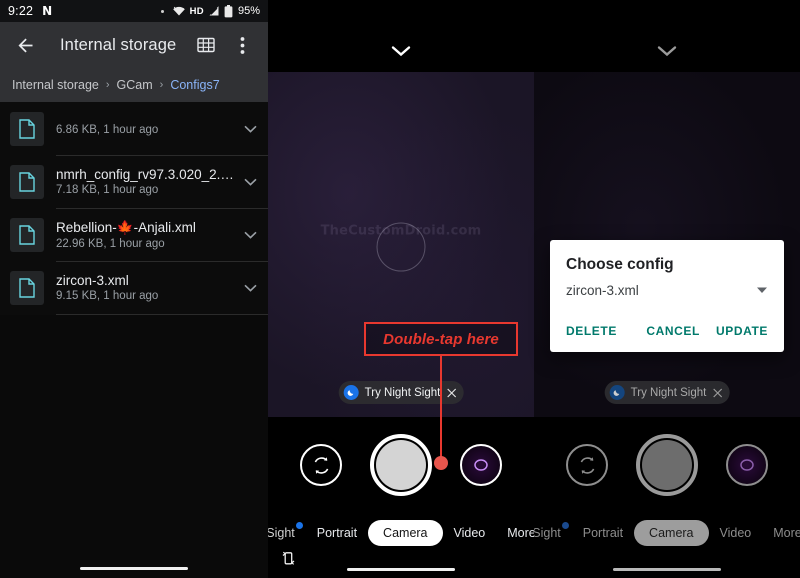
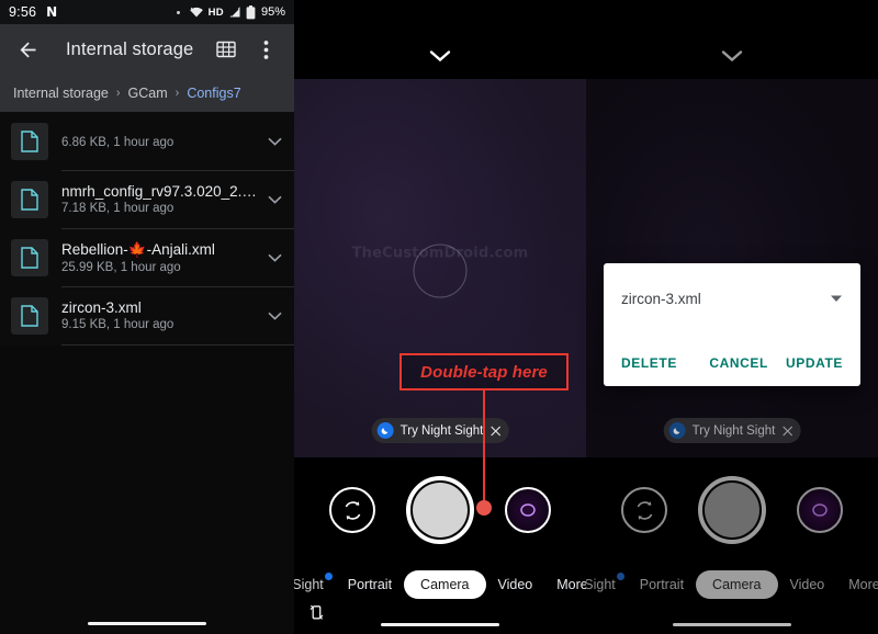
- 9:22
+ 9:56
  N
  HD
  95%
  Internal storage
  Internal storage
  ›
  GCam
  ›
  Configs7
  6.86 KB, 1 hour ago
  nmrh_config_rv97.3.020_2.0.
  7.18 KB, 1 hour ago
  Rebellion-🍁-Anjali.xml
- 22.96 KB, 1 hour ago
+ 25.99 KB, 1 hour ago
  zircon-3.xml
  9.15 KB, 1 hour ago
  TheCustomDroid.com
  Try Night Sight
  Sight
  Portrait
  Camera
  Video
  More
  Try Night Sight
  Sight
  Portrait
  Camera
  Video
  More
  Double-tap here
- Choose config
  zircon-3.xml
  DELETE
  CANCEL
  UPDATE
